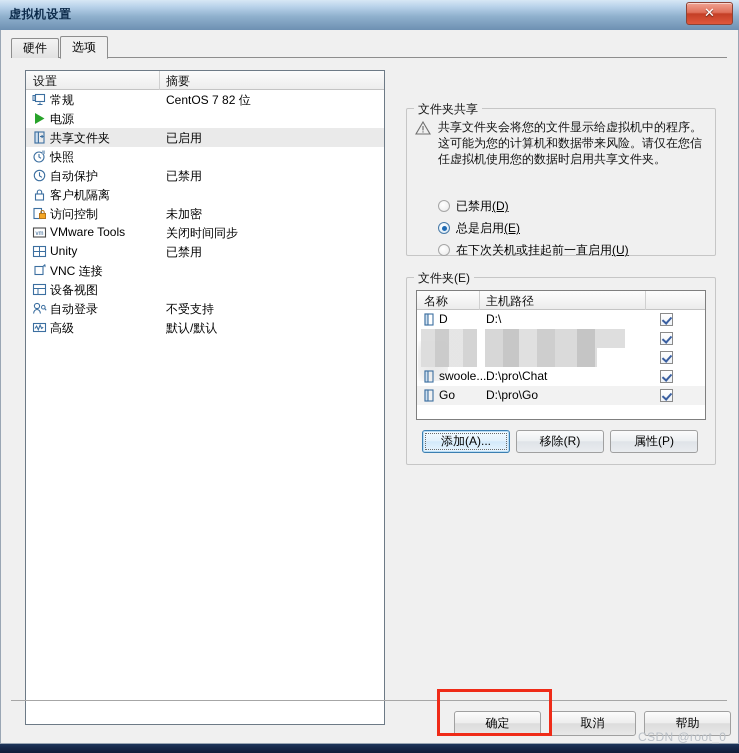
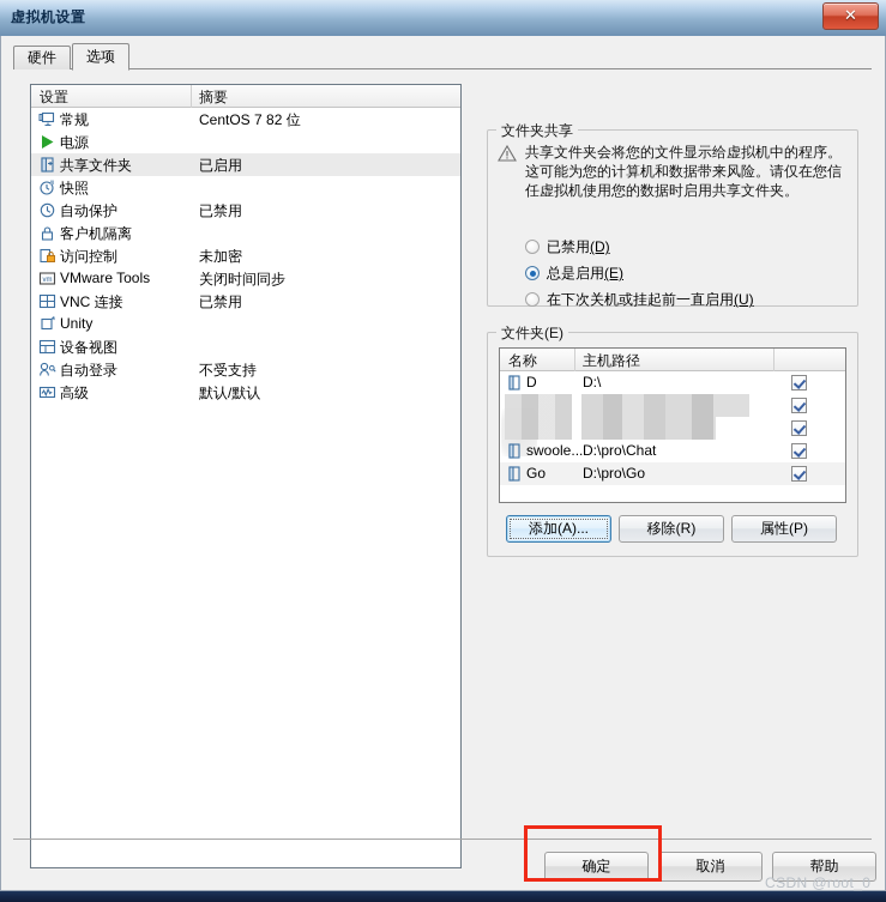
  虚拟机设置
  ✕
  硬件
  选项
  设置
  摘要
  常规
  CentOS 7 82 位
  电源
  共享文件夹
  已启用
  快照
  自动保护
  已禁用
  客户机隔离
  访问控制
  未加密
  VMware Tools
  关闭时间同步
- Unity
+ VNC 连接
  已禁用
- VNC 连接
+ Unity
  设备视图
  自动登录
  不受支持
  高级
  默认/默认
  文件夹共享
  共享文件夹会将您的文件显示给虚拟机中的程序。这可能为您的计算机和数据带来风险。请仅在您信任虚拟机使用您的数据时启用共享文件夹。
  已禁用(D)
  总是启用(E)
  在下次关机或挂起前一直启用(U)
  文件夹(E)
  名称
  主机路径
  D
  D:\
  swoole...
  D:\pro\Chat
  Go
  D:\pro\Go
  添加(A)...
  移除(R)
  属性(P)
  确定
  取消
  帮助
  CSDN @root_0
